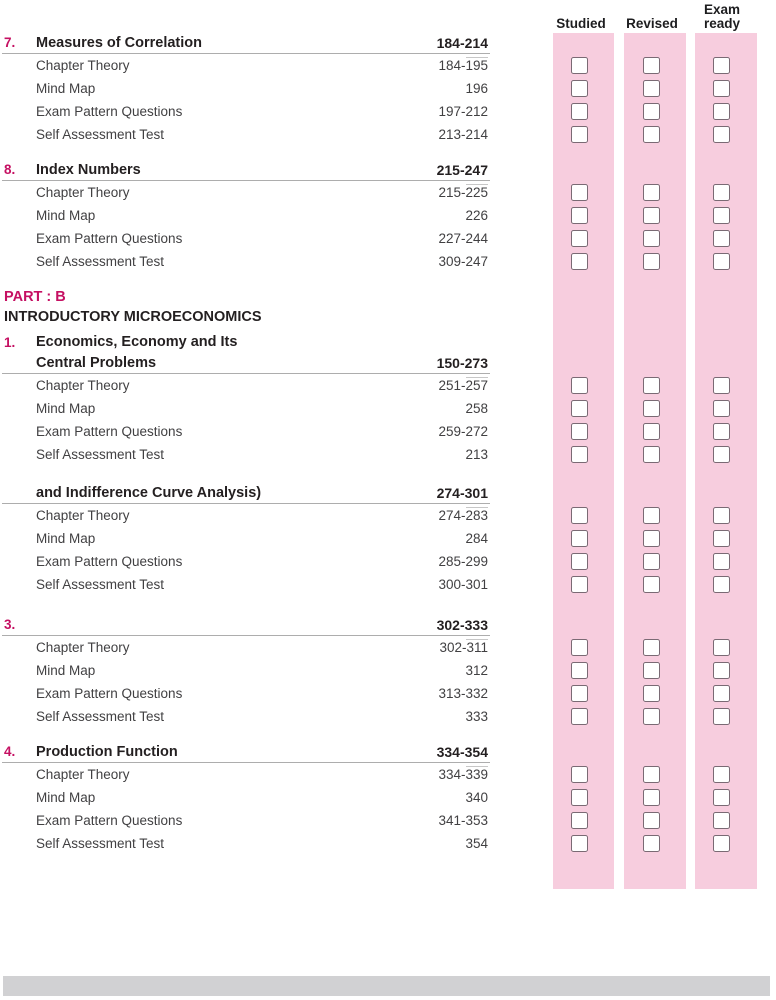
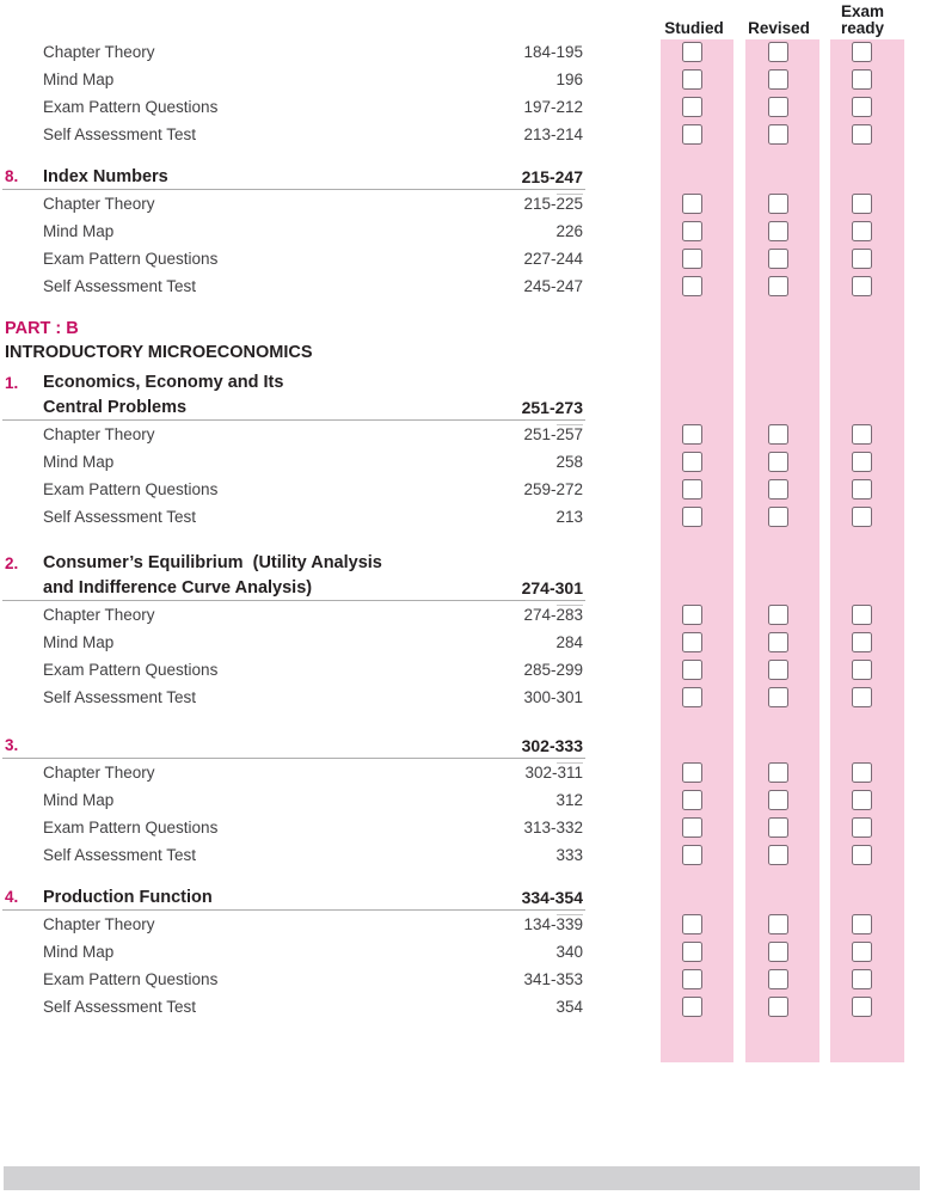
  Studied
  Revised
  Exam
  ready
- 7.
- Measures of Correlation
- 184-214
  Chapter Theory
  184-195
  Mind Map
  196
  Exam Pattern Questions
  197-212
  Self Assessment Test
  213-214
  8.
  Index Numbers
  215-247
  Chapter Theory
  215-225
  Mind Map
  226
  Exam Pattern Questions
  227-244
  Self Assessment Test
- 309-247
+ 245-247
  PART : B
  INTRODUCTORY MICROECONOMICS
  1.
  Economics, Economy and Its
  Central Problems
- 150-273
+ 251-273
  Chapter Theory
  251-257
  Mind Map
  258
  Exam Pattern Questions
  259-272
  Self Assessment Test
  213
+ 2.
+ Consumer’s Equilibrium (Utility Analysis
  and Indifference Curve Analysis)
  274-301
  Chapter Theory
  274-283
  Mind Map
  284
  Exam Pattern Questions
  285-299
  Self Assessment Test
  300-301
  3.
  302-333
  Chapter Theory
  302-311
  Mind Map
  312
  Exam Pattern Questions
  313-332
  Self Assessment Test
  333
  4.
  Production Function
  334-354
  Chapter Theory
- 334-339
+ 134-339
  Mind Map
  340
  Exam Pattern Questions
  341-353
  Self Assessment Test
  354
